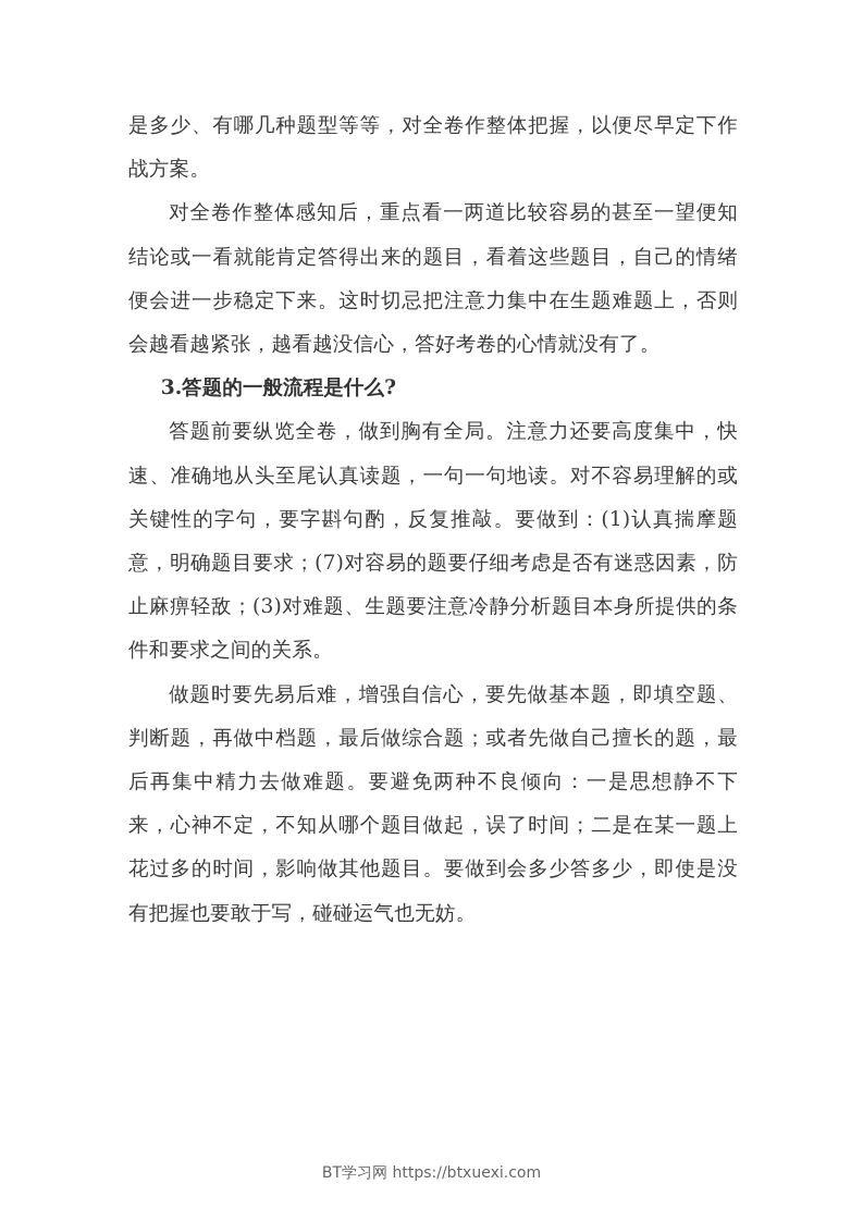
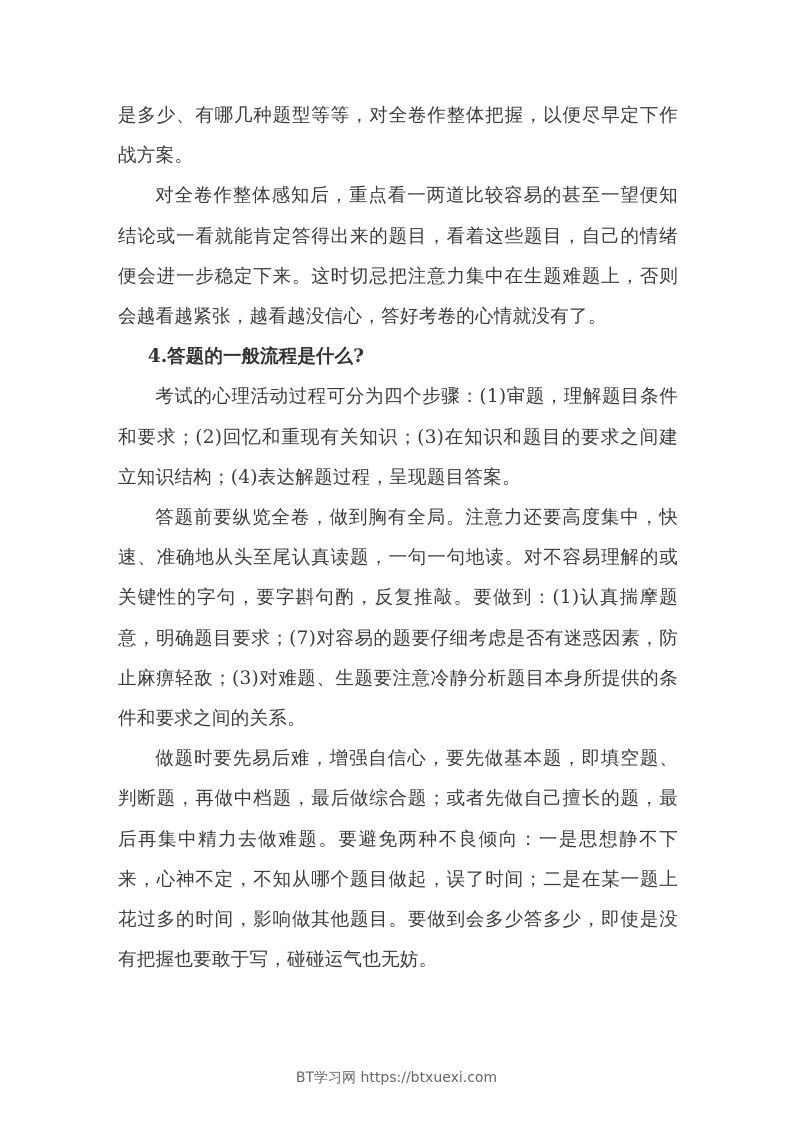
  是多少、有哪几种题型等等，对全卷作整体把握，以便尽早定下作战方案。
  对全卷作整体感知后，重点看一两道比较容易的甚至一望便知结论或一看就能肯定答得出来的题目，看着这些题目，自己的情绪便会进一步稳定下来。这时切忌把注意力集中在生题难题上，否则会越看越紧张，越看越没信心，答好考卷的心情就没有了。
- 3.答题的一般流程是什么?
+ 4.答题的一般流程是什么?
+ 考试的心理活动过程可分为四个步骤：(1)审题，理解题目条件和要求；(2)回忆和重现有关知识；(3)在知识和题目的要求之间建立知识结构；(4)表达解题过程，呈现题目答案。
  答题前要纵览全卷，做到胸有全局。注意力还要高度集中，快速、准确地从头至尾认真读题，一句一句地读。对不容易理解的或关键性的字句，要字斟句酌，反复推敲。要做到：(1)认真揣摩题意，明确题目要求；(7)对容易的题要仔细考虑是否有迷惑因素，防止麻痹轻敌；(3)对难题、生题要注意冷静分析题目本身所提供的条件和要求之间的关系。
  做题时要先易后难，增强自信心，要先做基本题，即填空题、判断题，再做中档题，最后做综合题；或者先做自己擅长的题，最后再集中精力去做难题。要避免两种不良倾向：一是思想静不下来，心神不定，不知从哪个题目做起，误了时间；二是在某一题上花过多的时间，影响做其他题目。要做到会多少答多少，即使是没有把握也要敢于写，碰碰运气也无妨。
  BT学习网 https://btxuexi.com
